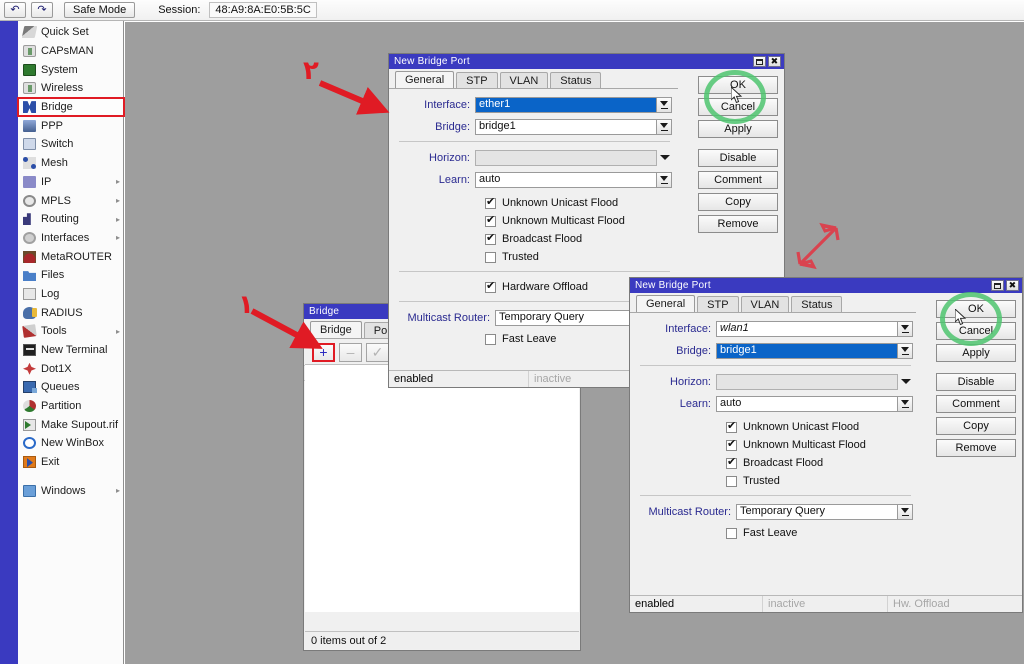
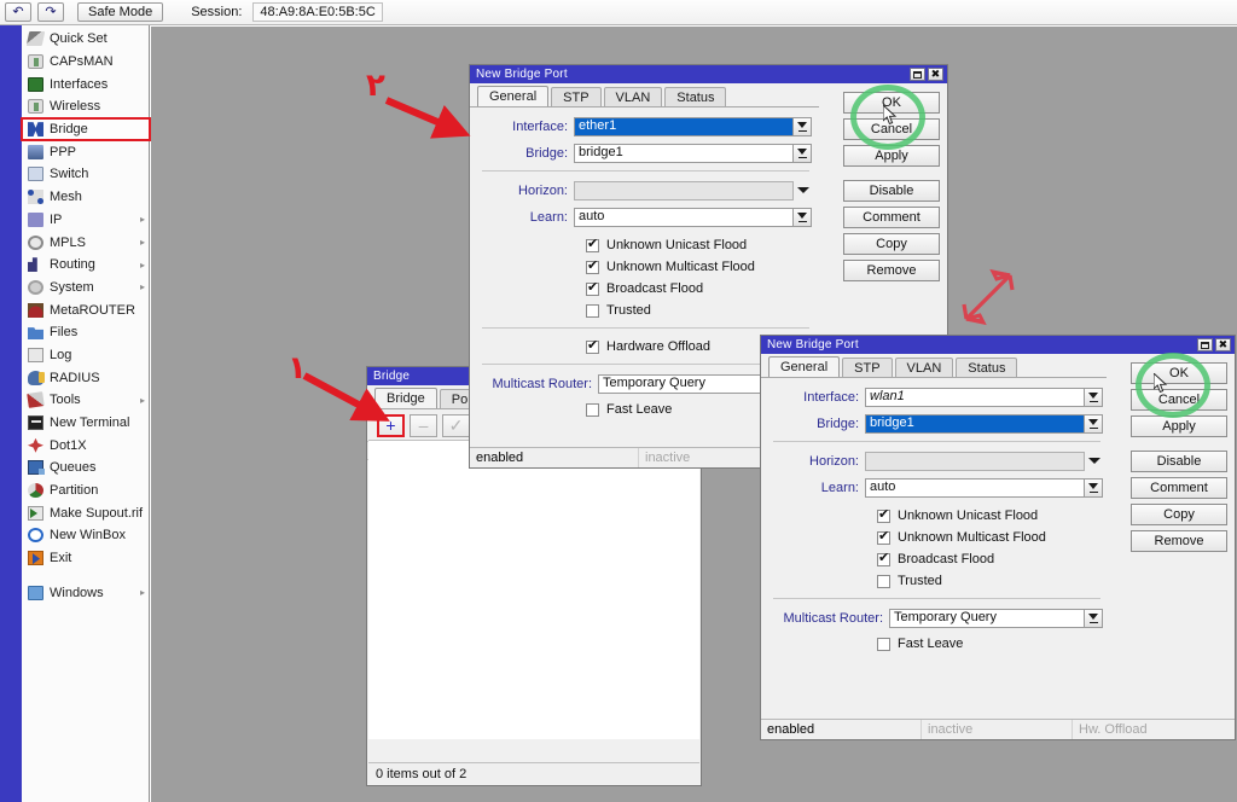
  ↶
  ↷
  Safe Mode
  Session:
  48:A9:8A:E0:5B:5C
  Quick Set
  CAPsMAN
- System
+ Interfaces
  Wireless
  Bridge
  PPP
  Switch
  Mesh
  IP
  ▸
  MPLS
  ▸
  Routing
  ▸
- Interfaces
+ System
  ▸
  MetaROUTER
  Files
  Log
  RADIUS
  Tools
  ▸
  New Terminal
  Dot1X
  Queues
  Partition
  Make Supout.rif
  New WinBox
  Exit
  Windows
  ▸
  Bridge
  Bridge
  +
  –
  ✓
  0 items out of 2
  New Bridge Port
  ✖
  General
  STP
  VLAN
  Status
  Interface:
  ether1
  Bridge:
  bridge1
  Horizon:
  Learn:
  auto
  Unknown Unicast Flood
  Unknown Multicast Flood
  Broadcast Flood
  Trusted
  Hardware Offload
  Multicast Router:
  Temporary Query
  Fast Leave
  OK
  Cancel
  Apply
  Disable
  Comment
  Copy
  Remove
  enabled
  inactive
  New Bridge Port
  ✖
  General
  STP
  VLAN
  Status
  Interface:
  wlan1
  Bridge:
  bridge1
  Horizon:
  Learn:
  auto
  Unknown Unicast Flood
  Unknown Multicast Flood
  Broadcast Flood
  Trusted
  Multicast Router:
  Temporary Query
  Fast Leave
  OK
  Cancel
  Apply
  Disable
  Comment
  Copy
  Remove
  enabled
  inactive
  Hw. Offload
  ١
  ٢
